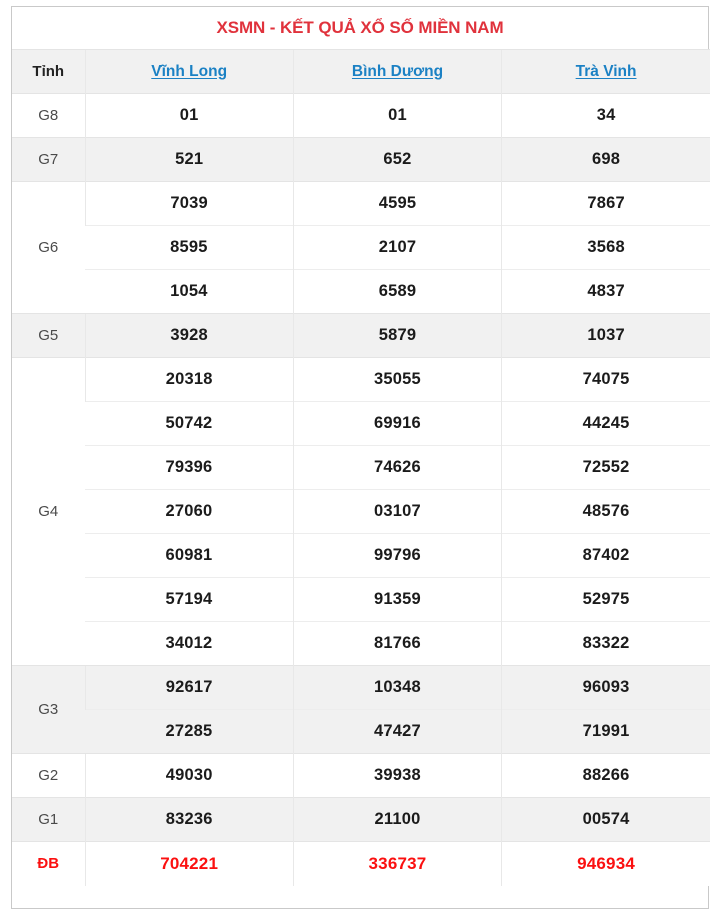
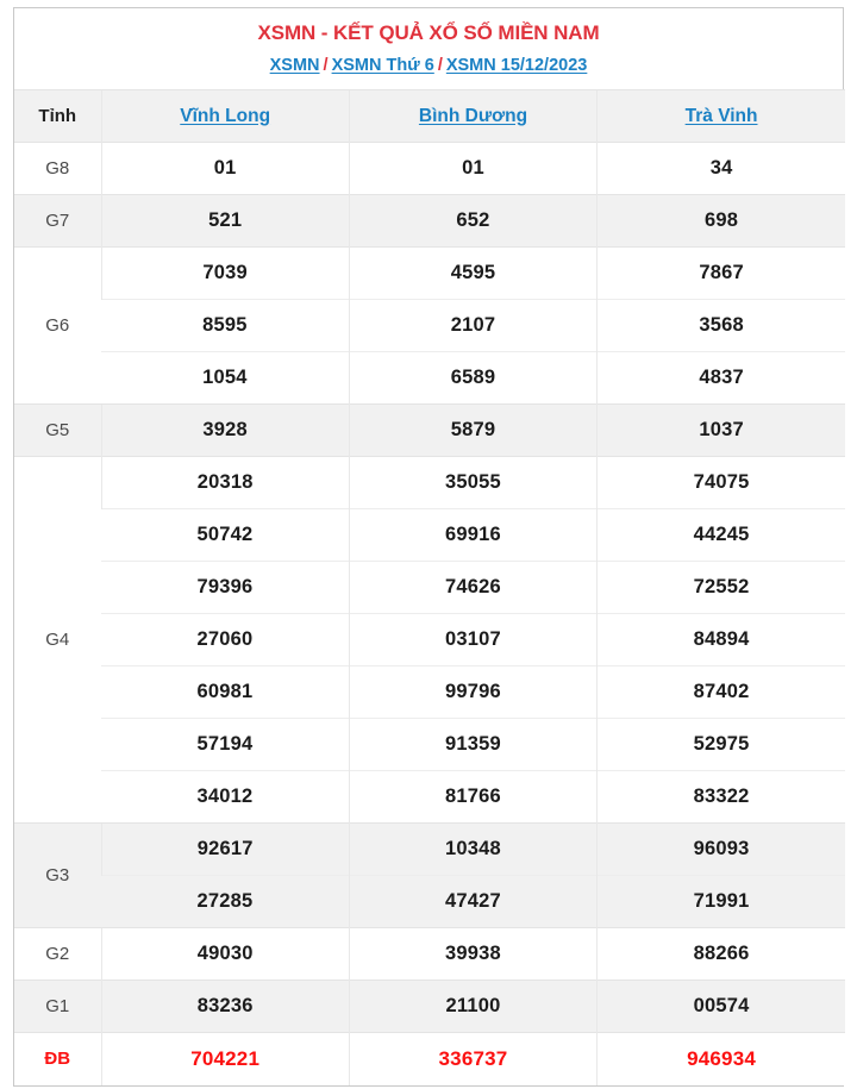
  XSMN - KẾT QUẢ XỔ SỐ MIỀN NAM
+ XSMN / XSMN Thứ 6 / XSMN 15/12/2023
  Tỉnh	Vĩnh Long	Bình Dương	Trà Vinh
  G8	01	01	34
  G7	521	652	698
  G6	7039	4595	7867
  8595	2107	3568
  1054	6589	4837
  G5	3928	5879	1037
  G4	20318	35055	74075
  50742	69916	44245
  79396	74626	72552
- 27060	03107	48576
+ 27060	03107	84894
  60981	99796	87402
  57194	91359	52975
  34012	81766	83322
  G3	92617	10348	96093
  27285	47427	71991
  G2	49030	39938	88266
  G1	83236	21100	00574
  ĐB	704221	336737	946934
